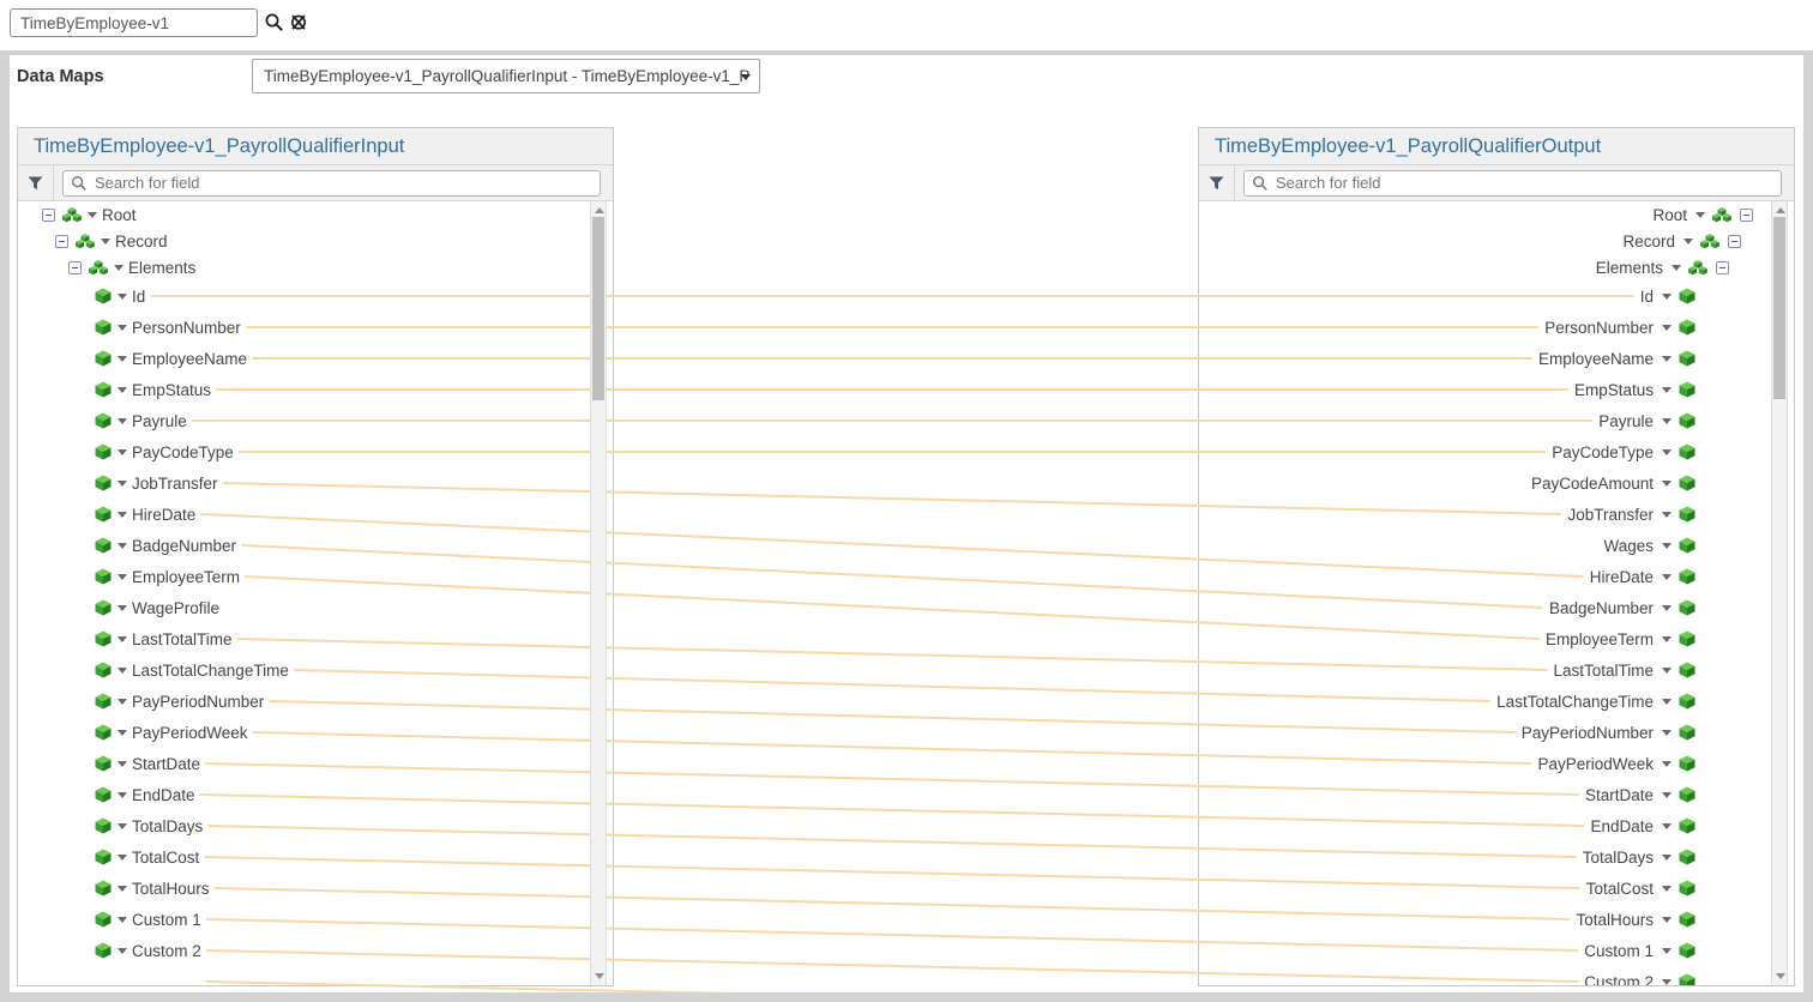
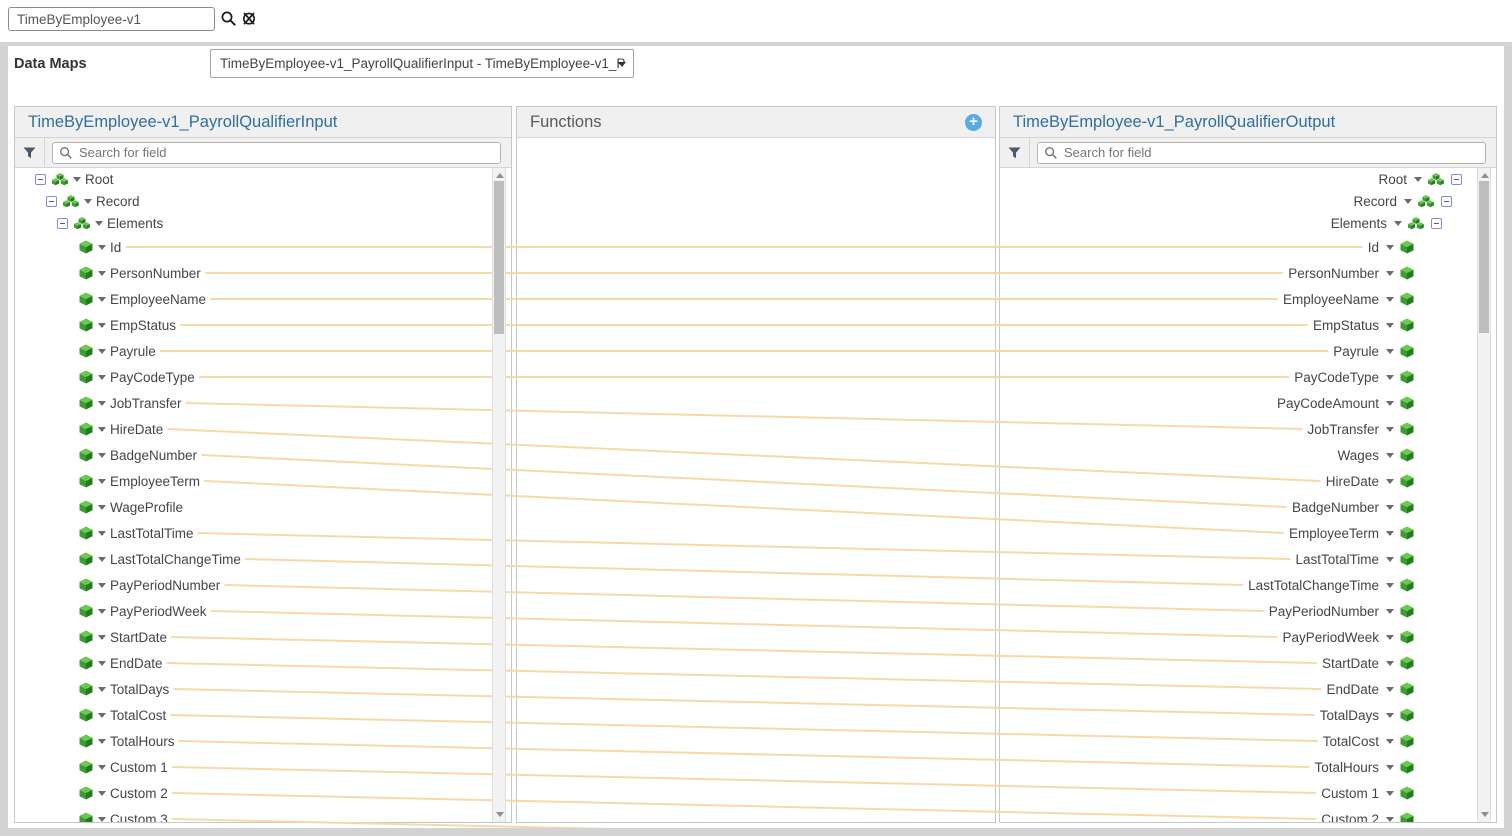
  TimeByEmployee-v1
  Data Maps
  TimeByEmployee-v1_PayrollQualifierInput - TimeByEmployee-v1_P
  TimeByEmployee-v1_PayrollQualifierInput
  Search for field
  Root
  Record
  Elements
  Id
  PersonNumber
  EmployeeName
  EmpStatus
  Payrule
  PayCodeType
  JobTransfer
  HireDate
  BadgeNumber
  EmployeeTerm
  WageProfile
  LastTotalTime
  LastTotalChangeTime
  PayPeriodNumber
  PayPeriodWeek
  StartDate
  EndDate
  TotalDays
  TotalCost
  TotalHours
  Custom 1
  Custom 2
+ Custom 3
+ Functions
+ +
  TimeByEmployee-v1_PayrollQualifierOutput
  Search for field
  Root
  Record
  Elements
  Id
  PersonNumber
  EmployeeName
  EmpStatus
  Payrule
  PayCodeType
  PayCodeAmount
  JobTransfer
  Wages
  HireDate
  BadgeNumber
  EmployeeTerm
  LastTotalTime
  LastTotalChangeTime
  PayPeriodNumber
  PayPeriodWeek
  StartDate
  EndDate
  TotalDays
  TotalCost
  TotalHours
  Custom 1
  Custom 2
